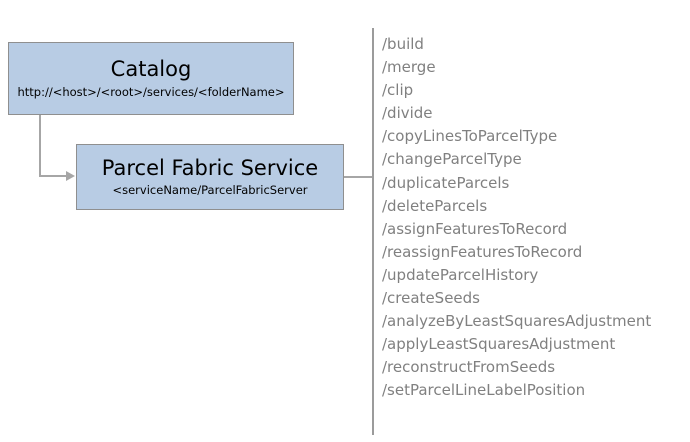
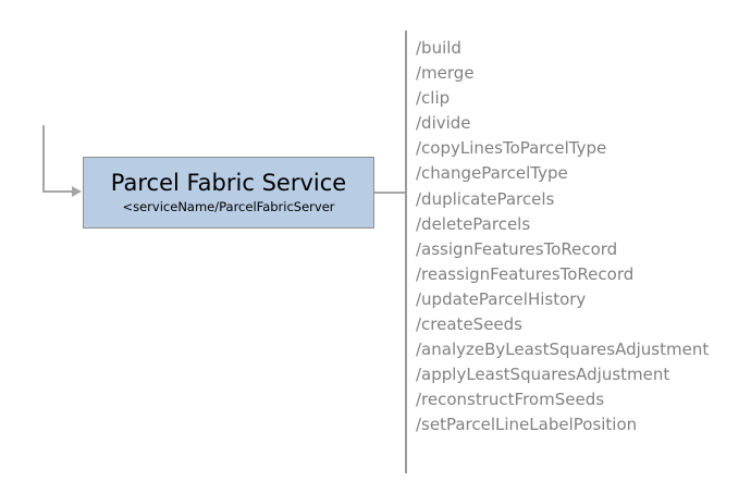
- Catalog
- http://<host>/<root>/services/<folderName>
  Parcel Fabric Service
  <serviceName/ParcelFabricServer
  /build
  /merge
  /clip
  /divide
  /copyLinesToParcelType
  /changeParcelType
  /duplicateParcels
  /deleteParcels
  /assignFeaturesToRecord
  /reassignFeaturesToRecord
  /updateParcelHistory
  /createSeeds
  /analyzeByLeastSquaresAdjustment
  /applyLeastSquaresAdjustment
  /reconstructFromSeeds
  /setParcelLineLabelPosition
